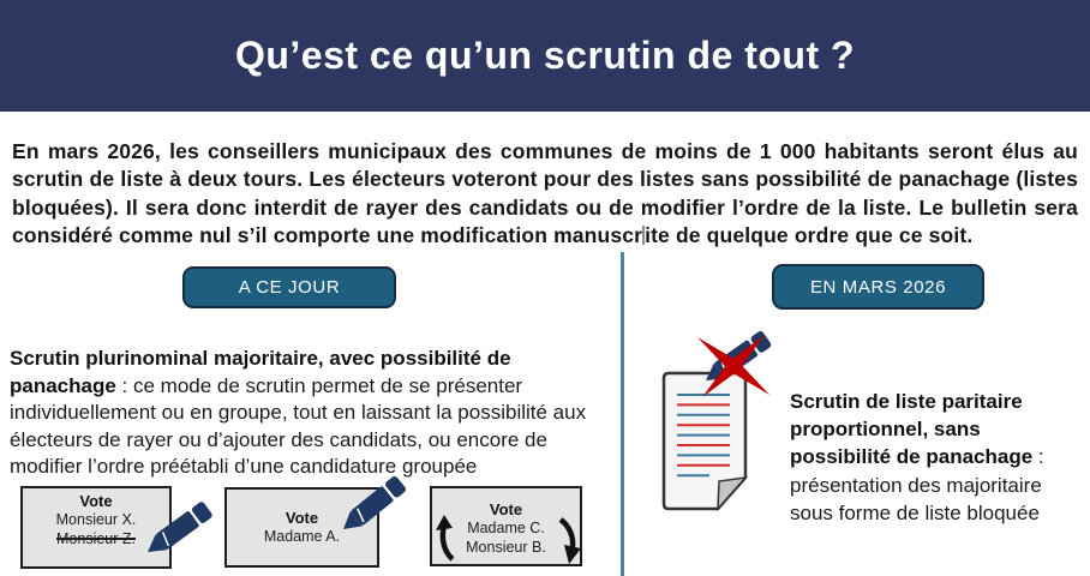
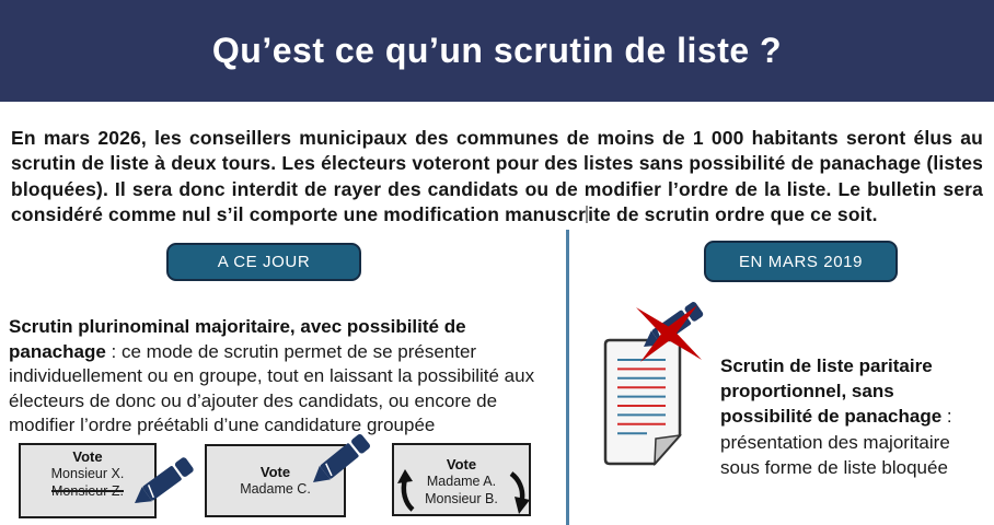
- Qu’est ce qu’un scrutin de tout ?
+ Qu’est ce qu’un scrutin de liste ?
- En mars 2026, les conseillers municipaux des communes de moins de 1 000 habitants seront élus au scrutin de liste à deux tours. Les électeurs voteront pour des listes sans possibilité de panachage (listes bloquées). Il sera donc interdit de rayer des candidats ou de modifier l’ordre de la liste. Le bulletin sera considéré comme nul s’il comporte une modification manuscrite de quelque ordre que ce soit.
+ En mars 2026, les conseillers municipaux des communes de moins de 1 000 habitants seront élus au scrutin de liste à deux tours. Les électeurs voteront pour des listes sans possibilité de panachage (listes bloquées). Il sera donc interdit de rayer des candidats ou de modifier l’ordre de la liste. Le bulletin sera considéré comme nul s’il comporte une modification manuscrite de scrutin ordre que ce soit.
  A CE JOUR
- EN MARS 2026
+ EN MARS 2019
- Scrutin plurinominal majoritaire, avec possibilité de panachage : ce mode de scrutin permet de se présenter individuellement ou en groupe, tout en laissant la possibilité aux électeurs de rayer ou d’ajouter des candidats, ou encore de modifier l’ordre préétabli d’une candidature groupée
+ Scrutin plurinominal majoritaire, avec possibilité de panachage : ce mode de scrutin permet de se présenter individuellement ou en groupe, tout en laissant la possibilité aux électeurs de donc ou d’ajouter des candidats, ou encore de modifier l’ordre préétabli d’une candidature groupée
  Vote
  Monsieur X.
  Monsieur Z.
  Vote
- Madame A.
+ Madame C.
  Vote
- Madame C.
+ Madame A.
  Monsieur B.
  Scrutin de liste paritaire proportionnel, sans possibilité de panachage : présentation des majoritaire sous forme de liste bloquée
